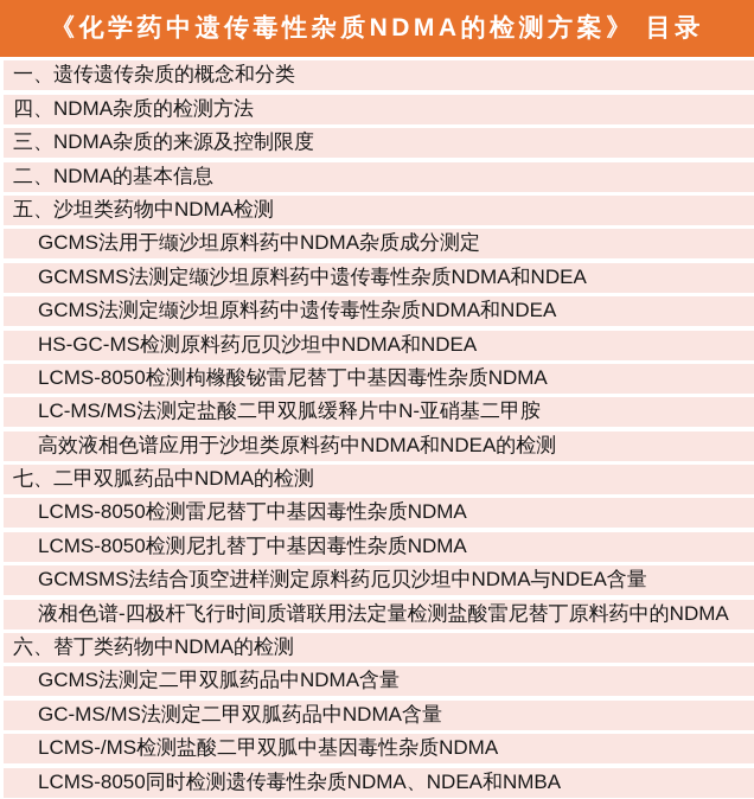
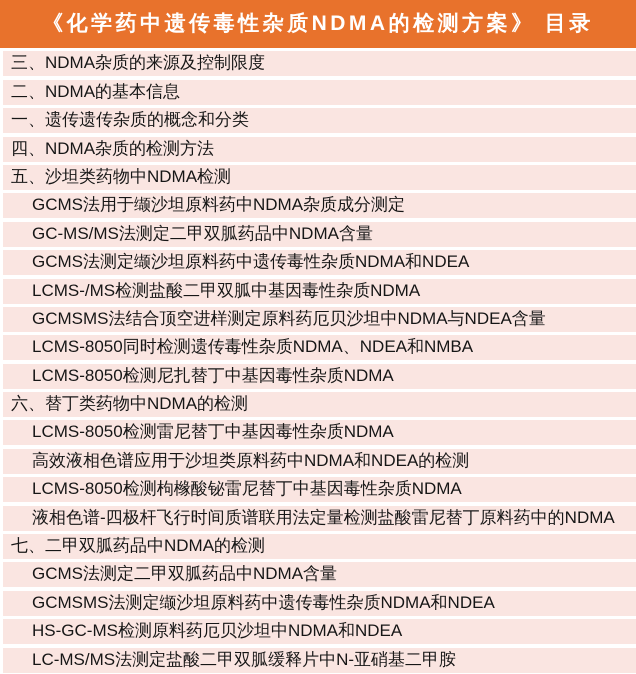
  《化学药中遗传毒性杂质NDMA的检测方案》 目录
- 一、遗传遗传杂质的概念和分类
+ 三、NDMA杂质的来源及控制限度
- 四、NDMA杂质的检测方法
+ 二、NDMA的基本信息
- 三、NDMA杂质的来源及控制限度
+ 一、遗传遗传杂质的概念和分类
- 二、NDMA的基本信息
+ 四、NDMA杂质的检测方法
  五、沙坦类药物中NDMA检测
  GCMS法用于缬沙坦原料药中NDMA杂质成分测定
- GCMSMS法测定缬沙坦原料药中遗传毒性杂质NDMA和NDEA
+ GC-MS/MS法测定二甲双胍药品中NDMA含量
  GCMS法测定缬沙坦原料药中遗传毒性杂质NDMA和NDEA
- HS-GC-MS检测原料药厄贝沙坦中NDMA和NDEA
+ LCMS-/MS检测盐酸二甲双胍中基因毒性杂质NDMA
- LCMS-8050检测枸橼酸铋雷尼替丁中基因毒性杂质NDMA
+ GCMSMS法结合顶空进样测定原料药厄贝沙坦中NDMA与NDEA含量
- LC-MS/MS法测定盐酸二甲双胍缓释片中N-亚硝基二甲胺
+ LCMS-8050同时检测遗传毒性杂质NDMA、NDEA和NMBA
- 高效液相色谱应用于沙坦类原料药中NDMA和NDEA的检测
+ LCMS-8050检测尼扎替丁中基因毒性杂质NDMA
- 七、二甲双胍药品中NDMA的检测
+ 六、替丁类药物中NDMA的检测
  LCMS-8050检测雷尼替丁中基因毒性杂质NDMA
- LCMS-8050检测尼扎替丁中基因毒性杂质NDMA
+ 高效液相色谱应用于沙坦类原料药中NDMA和NDEA的检测
- GCMSMS法结合顶空进样测定原料药厄贝沙坦中NDMA与NDEA含量
+ LCMS-8050检测枸橼酸铋雷尼替丁中基因毒性杂质NDMA
  液相色谱-四极杆飞行时间质谱联用法定量检测盐酸雷尼替丁原料药中的NDMA
- 六、替丁类药物中NDMA的检测
+ 七、二甲双胍药品中NDMA的检测
  GCMS法测定二甲双胍药品中NDMA含量
- GC-MS/MS法测定二甲双胍药品中NDMA含量
+ GCMSMS法测定缬沙坦原料药中遗传毒性杂质NDMA和NDEA
- LCMS-/MS检测盐酸二甲双胍中基因毒性杂质NDMA
+ HS-GC-MS检测原料药厄贝沙坦中NDMA和NDEA
- LCMS-8050同时检测遗传毒性杂质NDMA、NDEA和NMBA
+ LC-MS/MS法测定盐酸二甲双胍缓释片中N-亚硝基二甲胺
